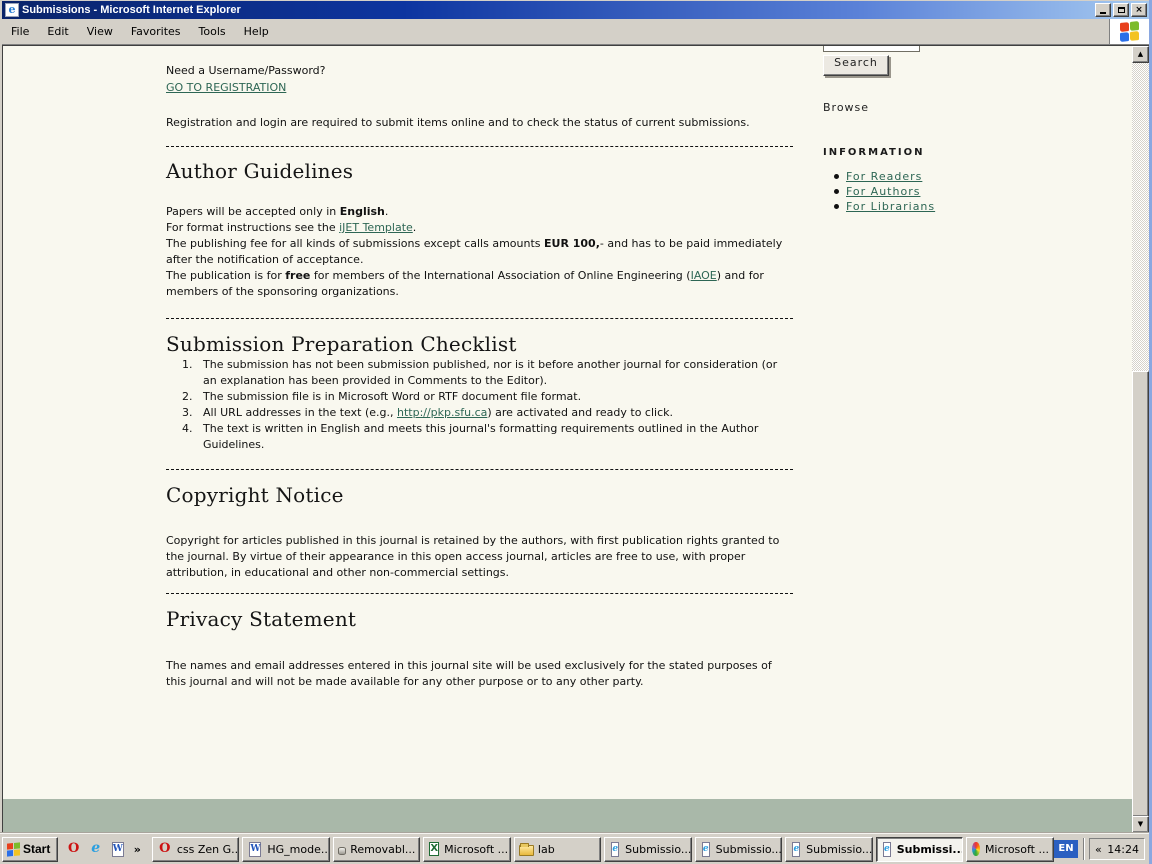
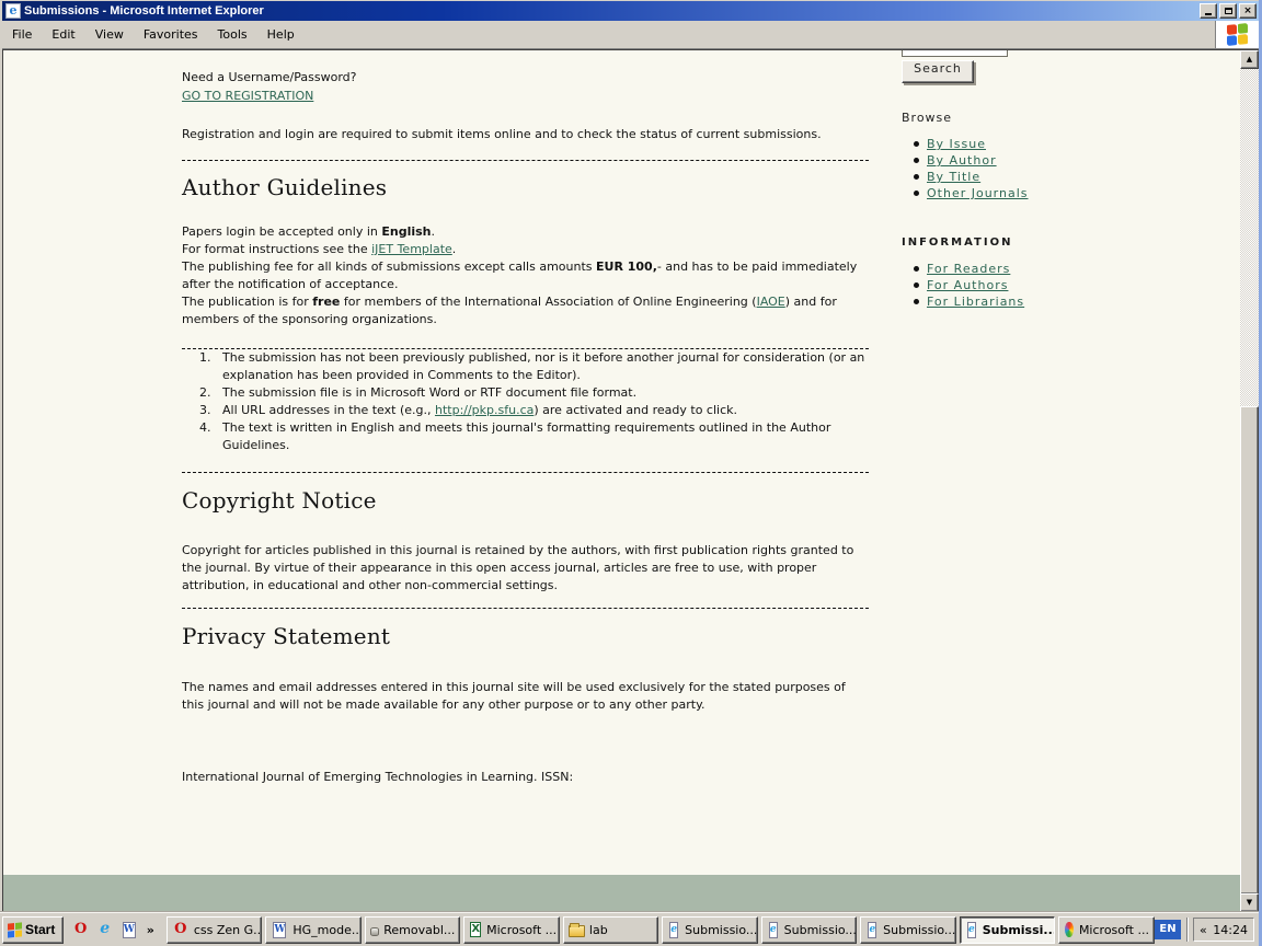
  e
  Submissions - Microsoft Internet Explorer
  ×
  File
  Edit
  View
  Favorites
  Tools
  Help
  Need a Username/Password?
  GO TO REGISTRATION
  Registration and login are required to submit items online and to check the status of current submissions.
  Author Guidelines
- Papers will be accepted only in English.
+ Papers login be accepted only in English.
  For format instructions see the iJET Template.
  The publishing fee for all kinds of submissions except calls amounts EUR 100,- and has to be paid immediately after the notification of acceptance.
  The publication is for free for members of the International Association of Online Engineering (IAOE) and for members of the sponsoring organizations.
- Submission Preparation Checklist
- The submission has not been submission published, nor is it before another journal for consideration (or an explanation has been provided in Comments to the Editor).
+ The submission has not been previously published, nor is it before another journal for consideration (or an explanation has been provided in Comments to the Editor).
  The submission file is in Microsoft Word or RTF document file format.
  All URL addresses in the text (e.g., http://pkp.sfu.ca) are activated and ready to click.
  The text is written in English and meets this journal's formatting requirements outlined in the Author Guidelines.
  Copyright Notice
  Copyright for articles published in this journal is retained by the authors, with first publication rights granted to the journal. By virtue of their appearance in this open access journal, articles are free to use, with proper attribution, in educational and other non-commercial settings.
  Privacy Statement
  The names and email addresses entered in this journal site will be used exclusively for the stated purposes of this journal and will not be made available for any other purpose or to any other party.
+ International Journal of Emerging Technologies in Learning. ISSN:
  Search
  Browse
+ By Issue
+ By Author
+ By Title
+ Other Journals
  INFORMATION
  For Readers
  For Authors
  For Librarians
  ▲
  ▼
  Start
  O
  e
  W
  »
  O
  css Zen G..
  W
  HG_mode..
  Removabl...
  X
  Microsoft ...
  lab
  e
  Submissio...
  e
  Submissio...
  e
  Submissio...
  e
  Submissi..
  Microsoft ...
  EN
  «
  14:24
